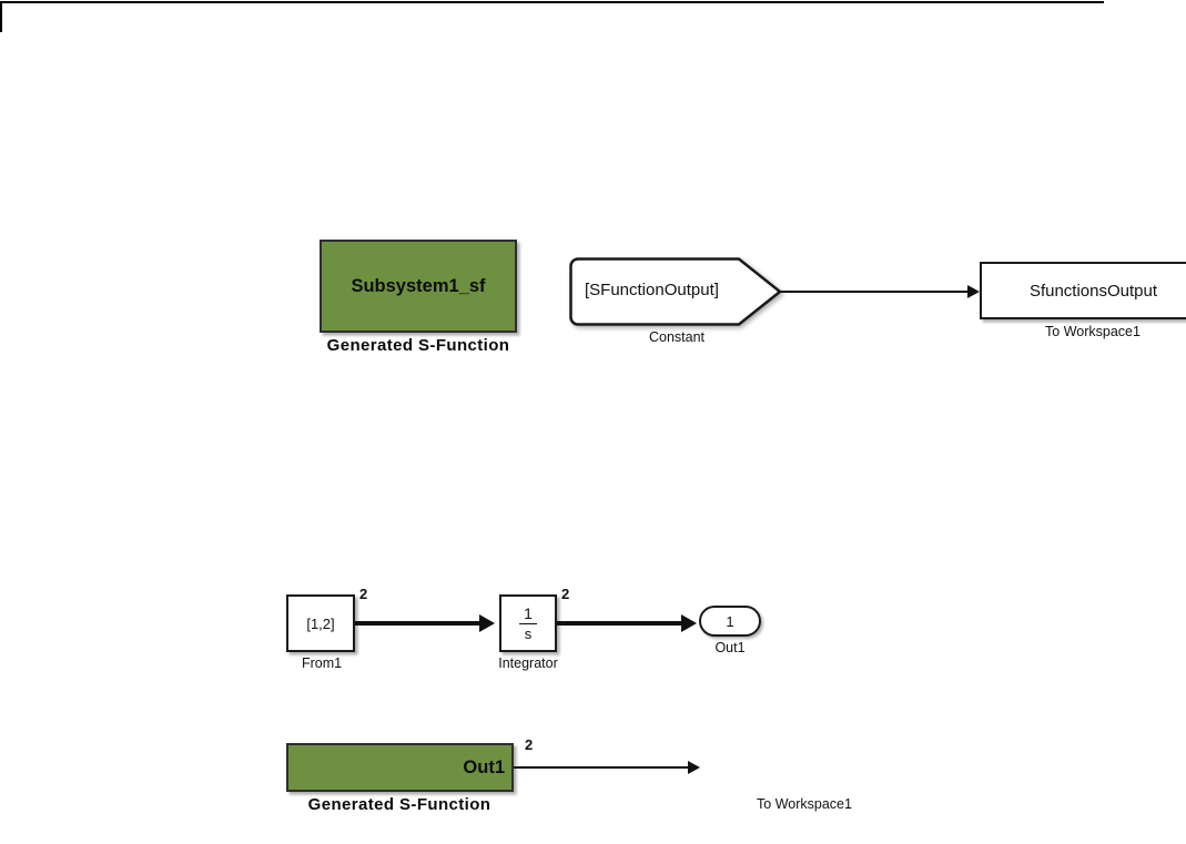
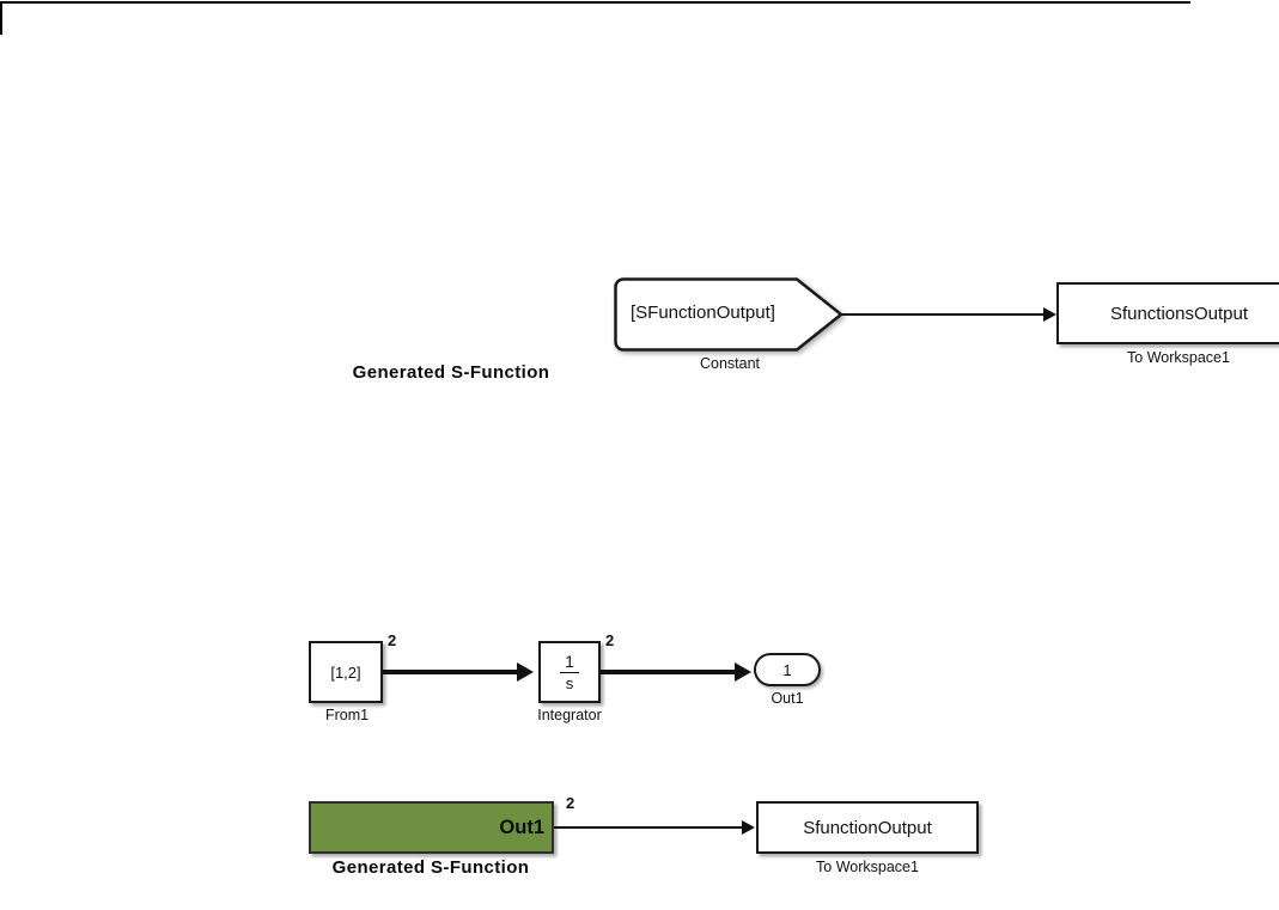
- Subsystem1_sf
  Generated S-Function
  [SFunctionOutput]
  Constant
  SfunctionsOutput
  To Workspace1
  [1,2]
  From1
  2
  1
  s
  Integrator
  2
  1
  Out1
  Out1
  Generated S-Function
  2
+ SfunctionOutput
  To Workspace1
